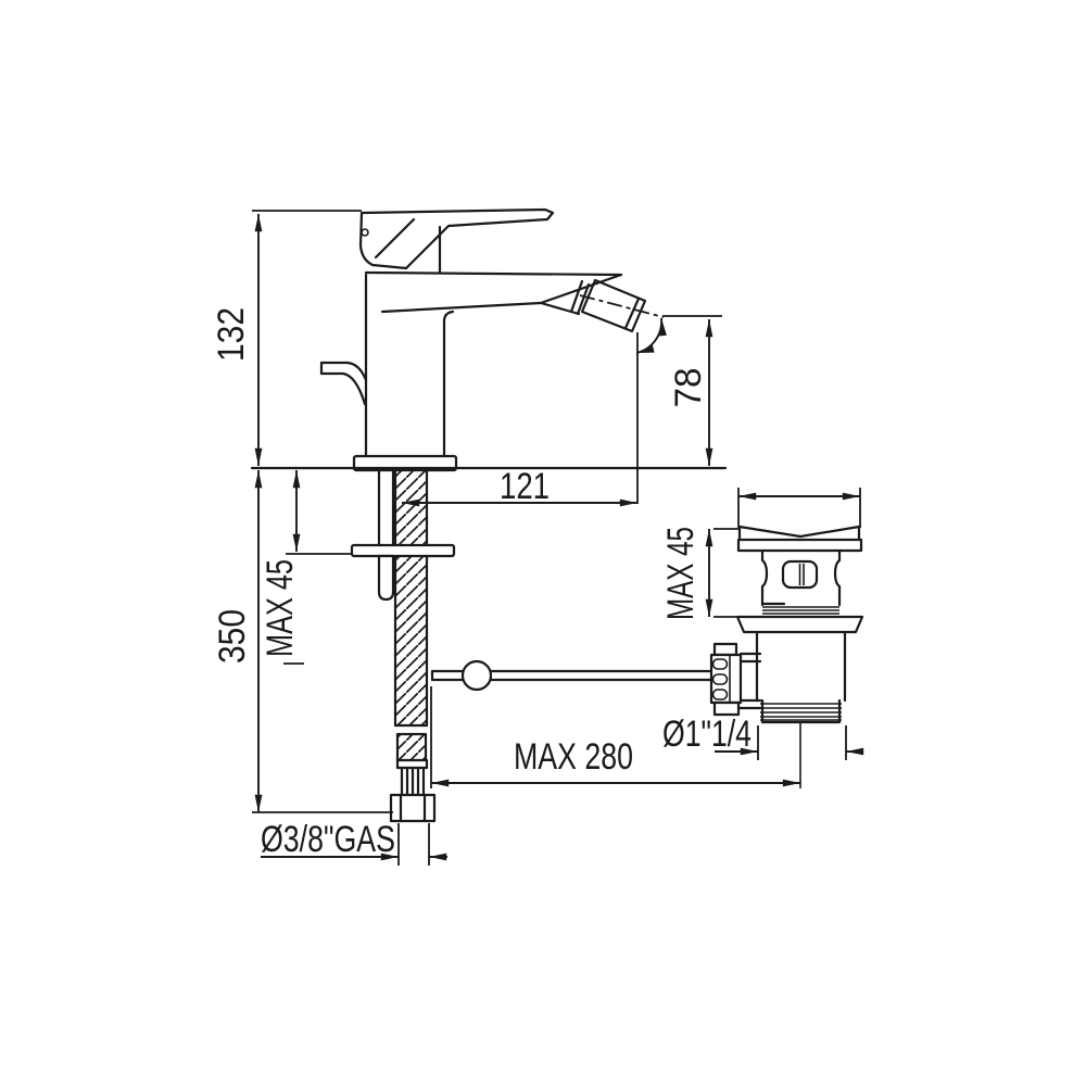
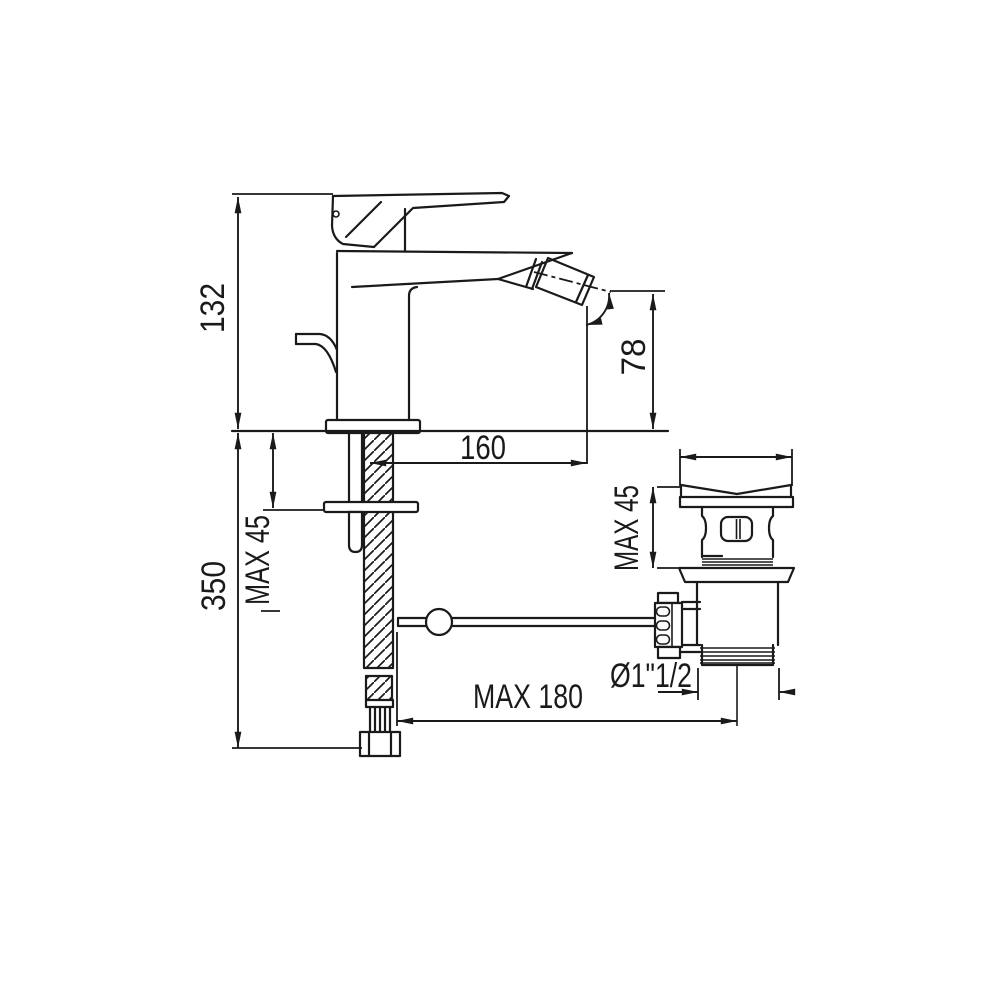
- 121
+ 160
- Ø1"1/4
+ Ø1"1/2
- MAX 280
+ MAX 180
- Ø3/8"GAS
